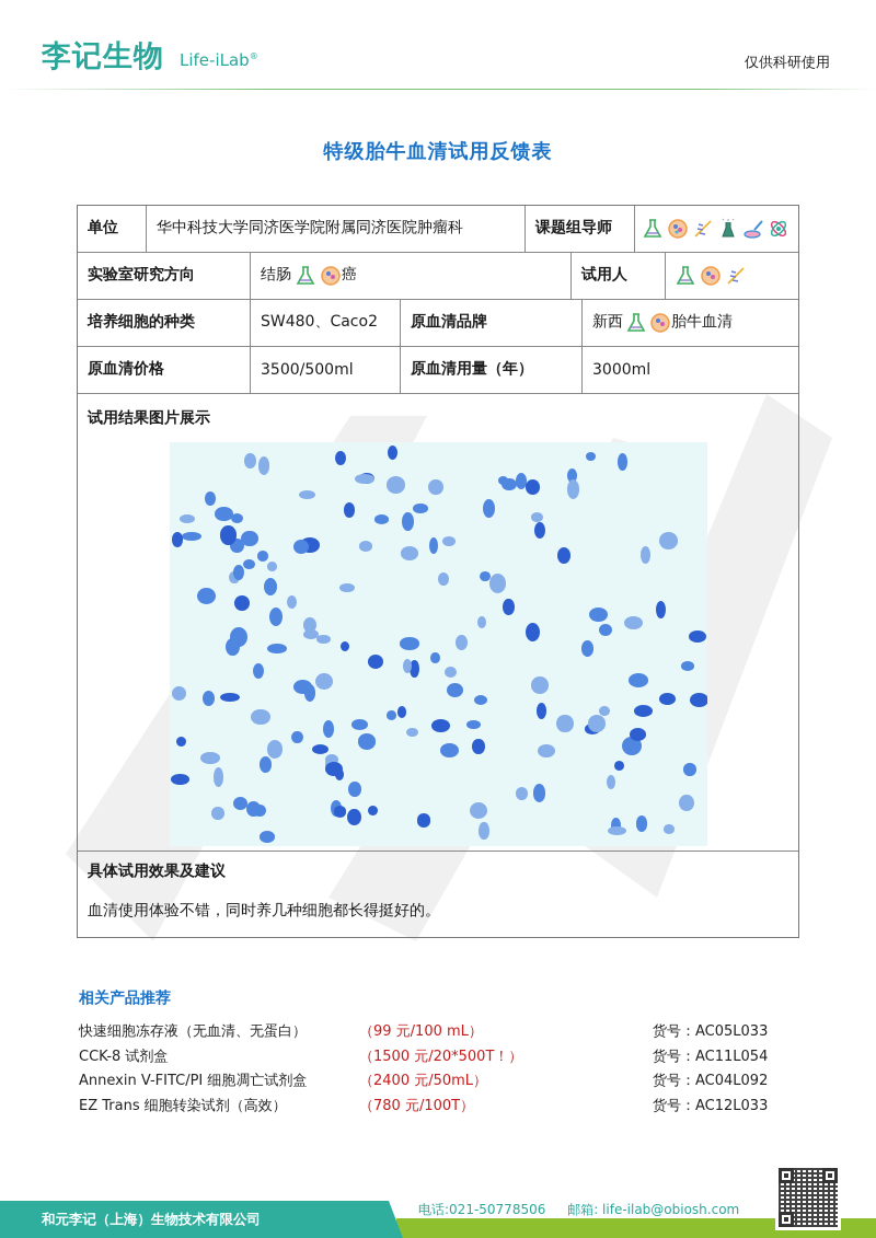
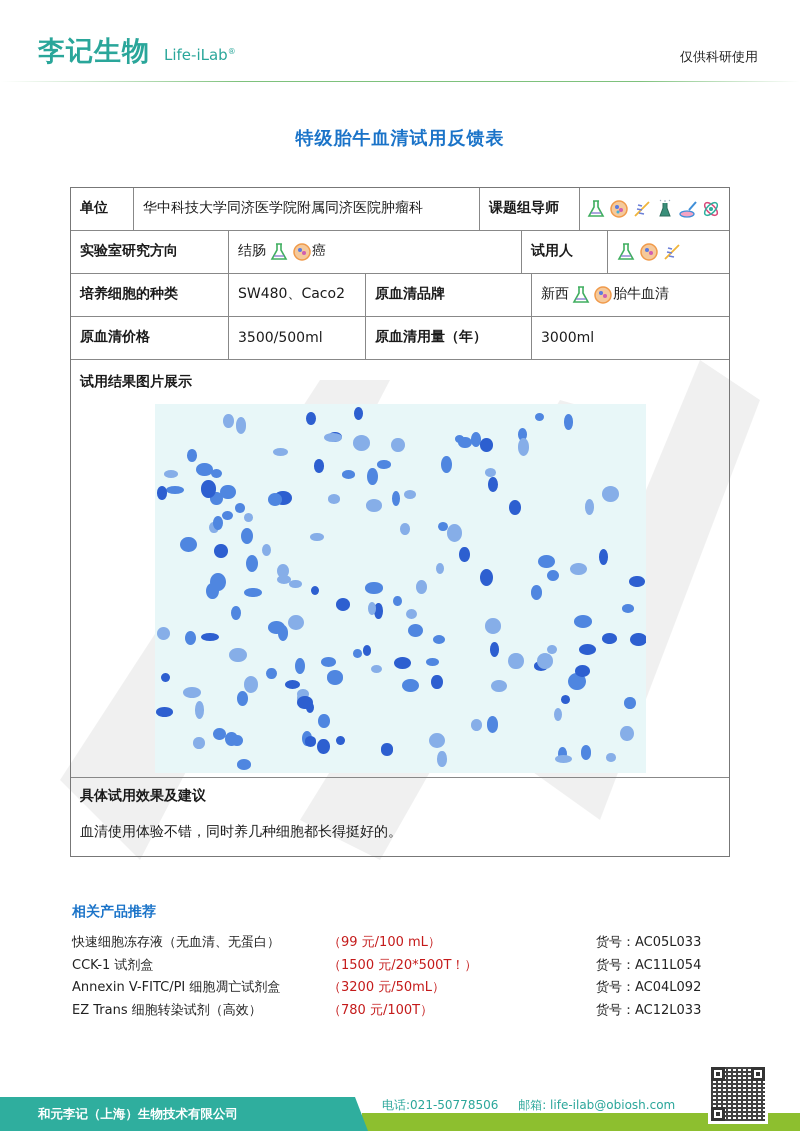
  李记生物
  Life-iLab®
  仅供科研使用
  特级胎牛血清试用反馈表
  单位
  华中科技大学同济医学院附属同济医院肿瘤科
  课题组导师
  实验室研究方向
  结肠
  癌
  试用人
  培养细胞的种类
  SW480、Caco2
  原血清品牌
  新西
  胎牛血清
  原血清价格
  3500/500ml
  原血清用量（年）
  3000ml
  试用结果图片展示
  具体试用效果及建议
  血清使用体验不错，同时养几种细胞都长得挺好的。
  相关产品推荐
  快速细胞冻存液（无血清、无蛋白）
  （99 元/100 mL）
  货号：AC05L033
- CCK-8 试剂盒
+ CCK-1 试剂盒
  （1500 元/20*500T！）
  货号：AC11L054
  Annexin V-FITC/PI 细胞凋亡试剂盒
- （2400 元/50mL）
+ （3200 元/50mL）
  货号：AC04L092
  EZ Trans 细胞转染试剂（高效）
  （780 元/100T）
  货号：AC12L033
  和元李记（上海）生物技术有限公司
  电话:021-50778506 邮箱: life-ilab@obiosh.com
